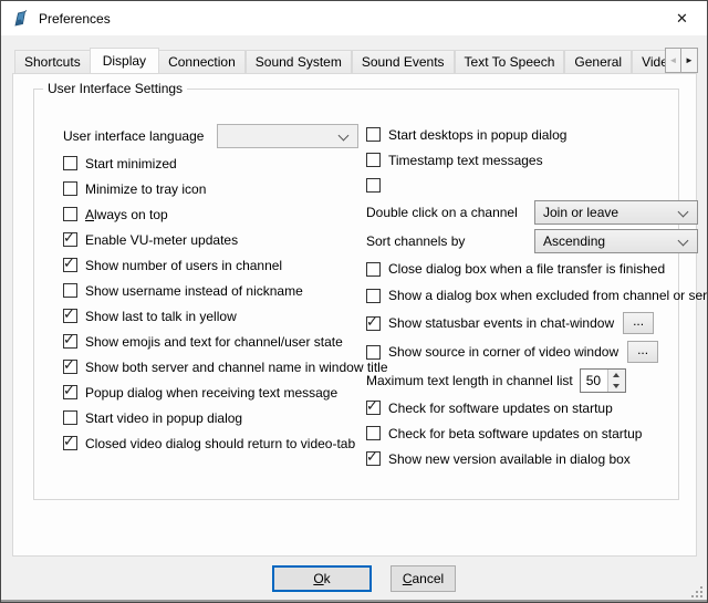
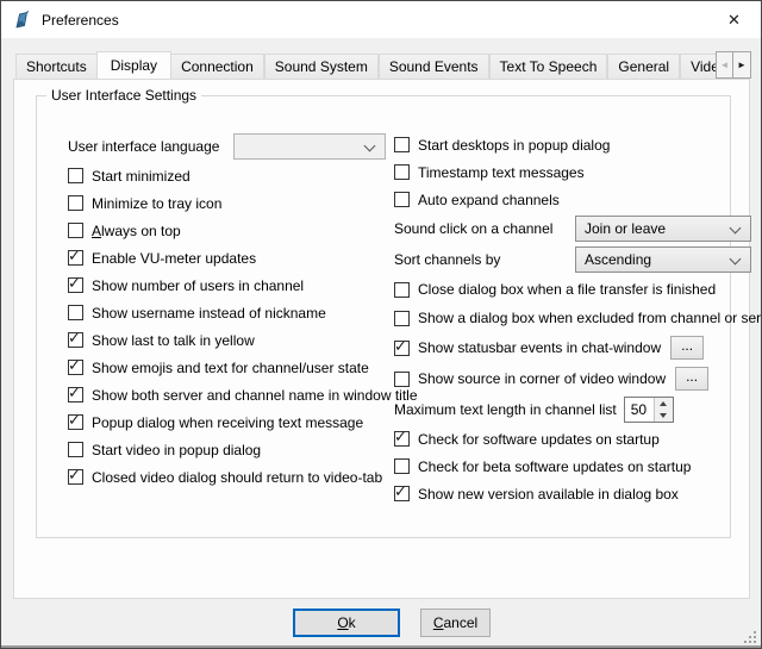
  Preferences
  ✕
  Shortcuts
  Display
  Connection
  Sound System
  Sound Events
  Text To Speech
  General
  ◄
  ►
  User Interface Settings
  User interface language
  Start minimized
  Minimize to tray icon
  Always on top
  ✓
  Enable VU-meter updates
  ✓
  Show number of users in channel
  Show username instead of nickname
  ✓
  Show last to talk in yellow
  ✓
  Show emojis and text for channel/user state
  ✓
  Show both server and channel name in window title
  ✓
  Popup dialog when receiving text message
  Start video in popup dialog
  ✓
  Closed video dialog should return to video-tab
  Start desktops in popup dialog
  Timestamp text messages
+ Auto expand channels
- Double click on a channel
+ Sound click on a channel
  Join or leave
  Sort channels by
  Ascending
  Close dialog box when a file transfer is finished
  Show a dialog box when excluded from channel or ser
  ✓
  Show statusbar events in chat-window
  ...
  Show source in corner of video window
  ...
  Maximum text length in channel list
  50
  ✓
  Check for software updates on startup
  Check for beta software updates on startup
  ✓
  Show new version available in dialog box
  Ok
  Cancel
